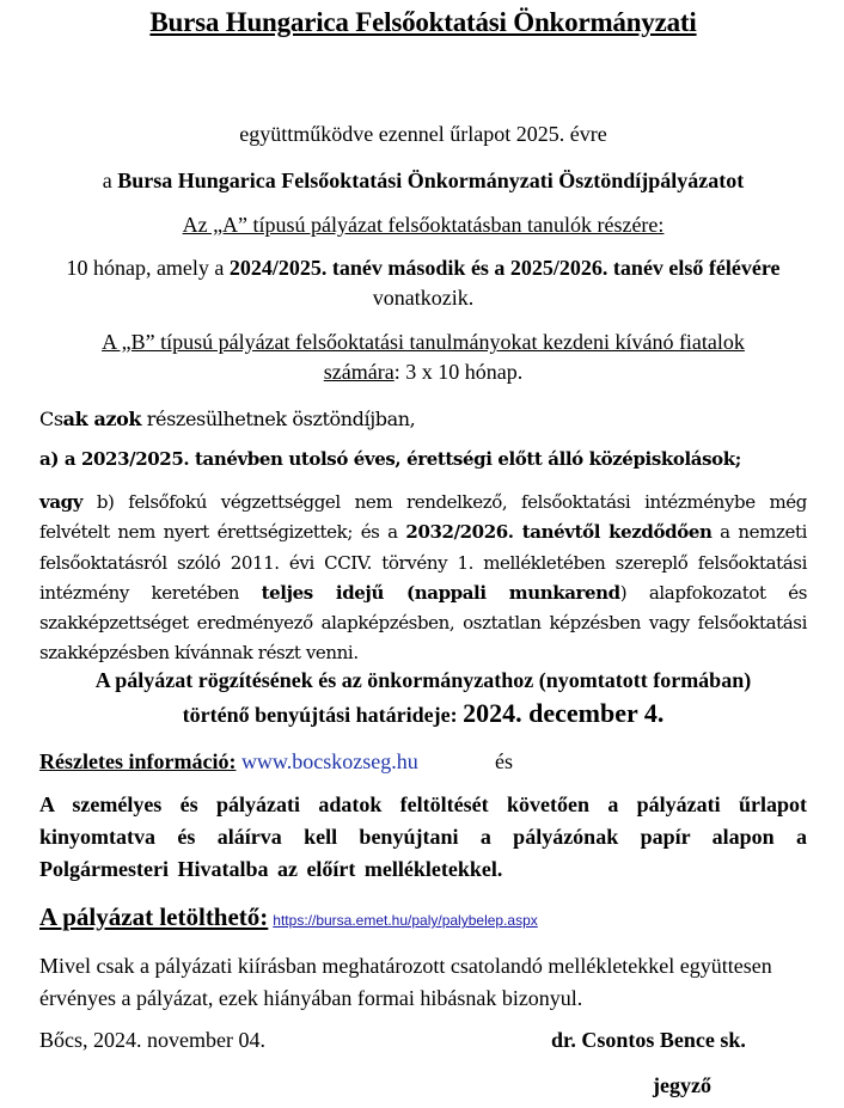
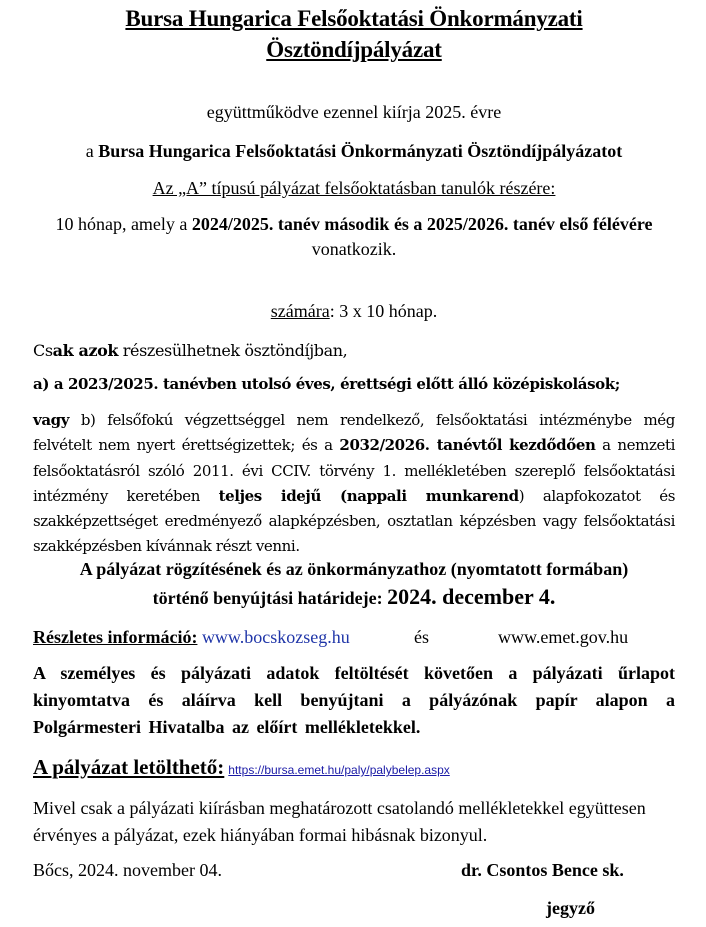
  Bursa Hungarica Felsőoktatási Önkormányzati
+ Ösztöndíjpályázat
- együttműködve ezennel űrlapot 2025. évre
+ együttműködve ezennel kiírja 2025. évre
  a Bursa Hungarica Felsőoktatási Önkormányzati Ösztöndíjpályázatot
  Az „A” típusú pályázat felsőoktatásban tanulók részére:
  10 hónap, amely a 2024/2025. tanév második és a 2025/2026. tanév első félévére
  vonatkozik.
- A „B” típusú pályázat felsőoktatási tanulmányokat kezdeni kívánó fiatalok
  számára: 3 x 10 hónap.
  Csak azok részesülhetnek ösztöndíjban,
  a) a 2023/2025. tanévben utolsó éves, érettségi előtt álló középiskolások;
  vagy b) felsőfokú végzettséggel nem rendelkező, felsőoktatási intézménybe még felvételt nem nyert érettségizettek; és a 2032/2026. tanévtől kezdődően a nemzeti felsőoktatásról szóló 2011. évi CCIV. törvény 1. mellékletében szereplő felsőoktatási intézmény keretében teljes idejű (nappali munkarend) alapfokozatot és szakképzettséget eredményező alapképzésben, osztatlan képzésben vagy felsőoktatási szakképzésben kívánnak részt venni.
  A pályázat rögzítésének és az önkormányzathoz (nyomtatott formában)
  történő benyújtási határideje: 2024. december 4.
  Részletes információ: www.bocskozseg.hu
  és
+ www.emet.gov.hu
  A személyes és pályázati adatok feltöltését követően a pályázati űrlapot kinyomtatva és aláírva kell benyújtani a pályázónak papír alapon a Polgármesteri Hivatalba az előírt mellékletekkel.
  A pályázat letölthető: https://bursa.emet.hu/paly/palybelep.aspx
  Mivel csak a pályázati kiírásban meghatározott csatolandó mellékletekkel együttesen érvényes a pályázat, ezek hiányában formai hibásnak bizonyul.
  Bőcs, 2024. november 04.
  dr. Csontos Bence sk.
  jegyző
